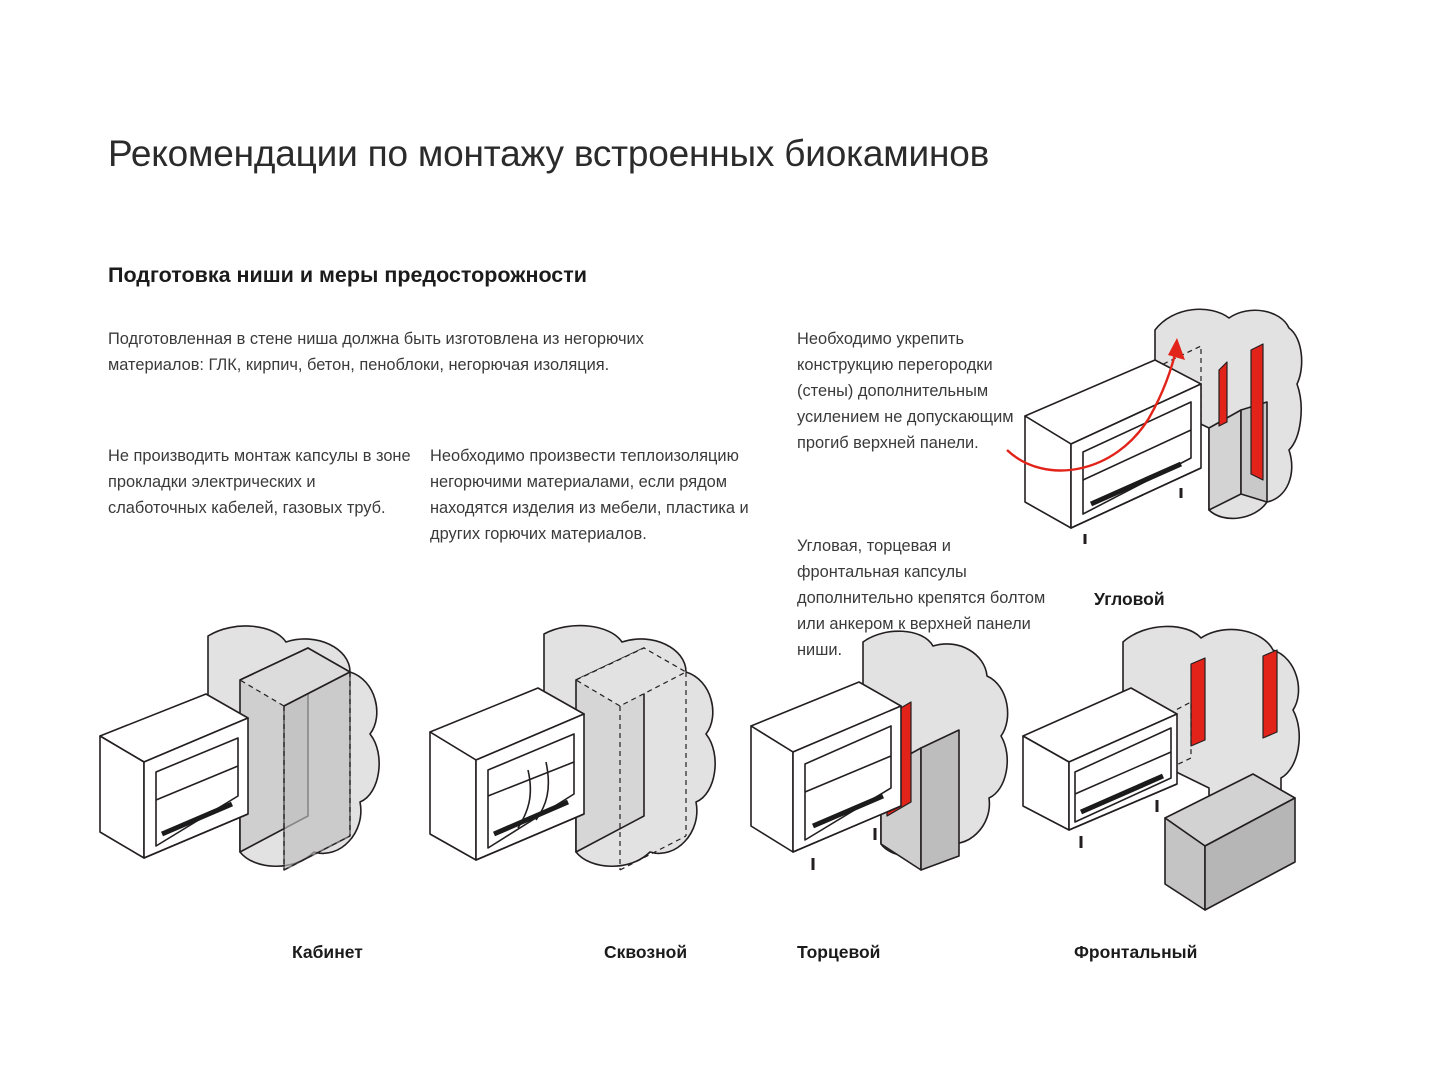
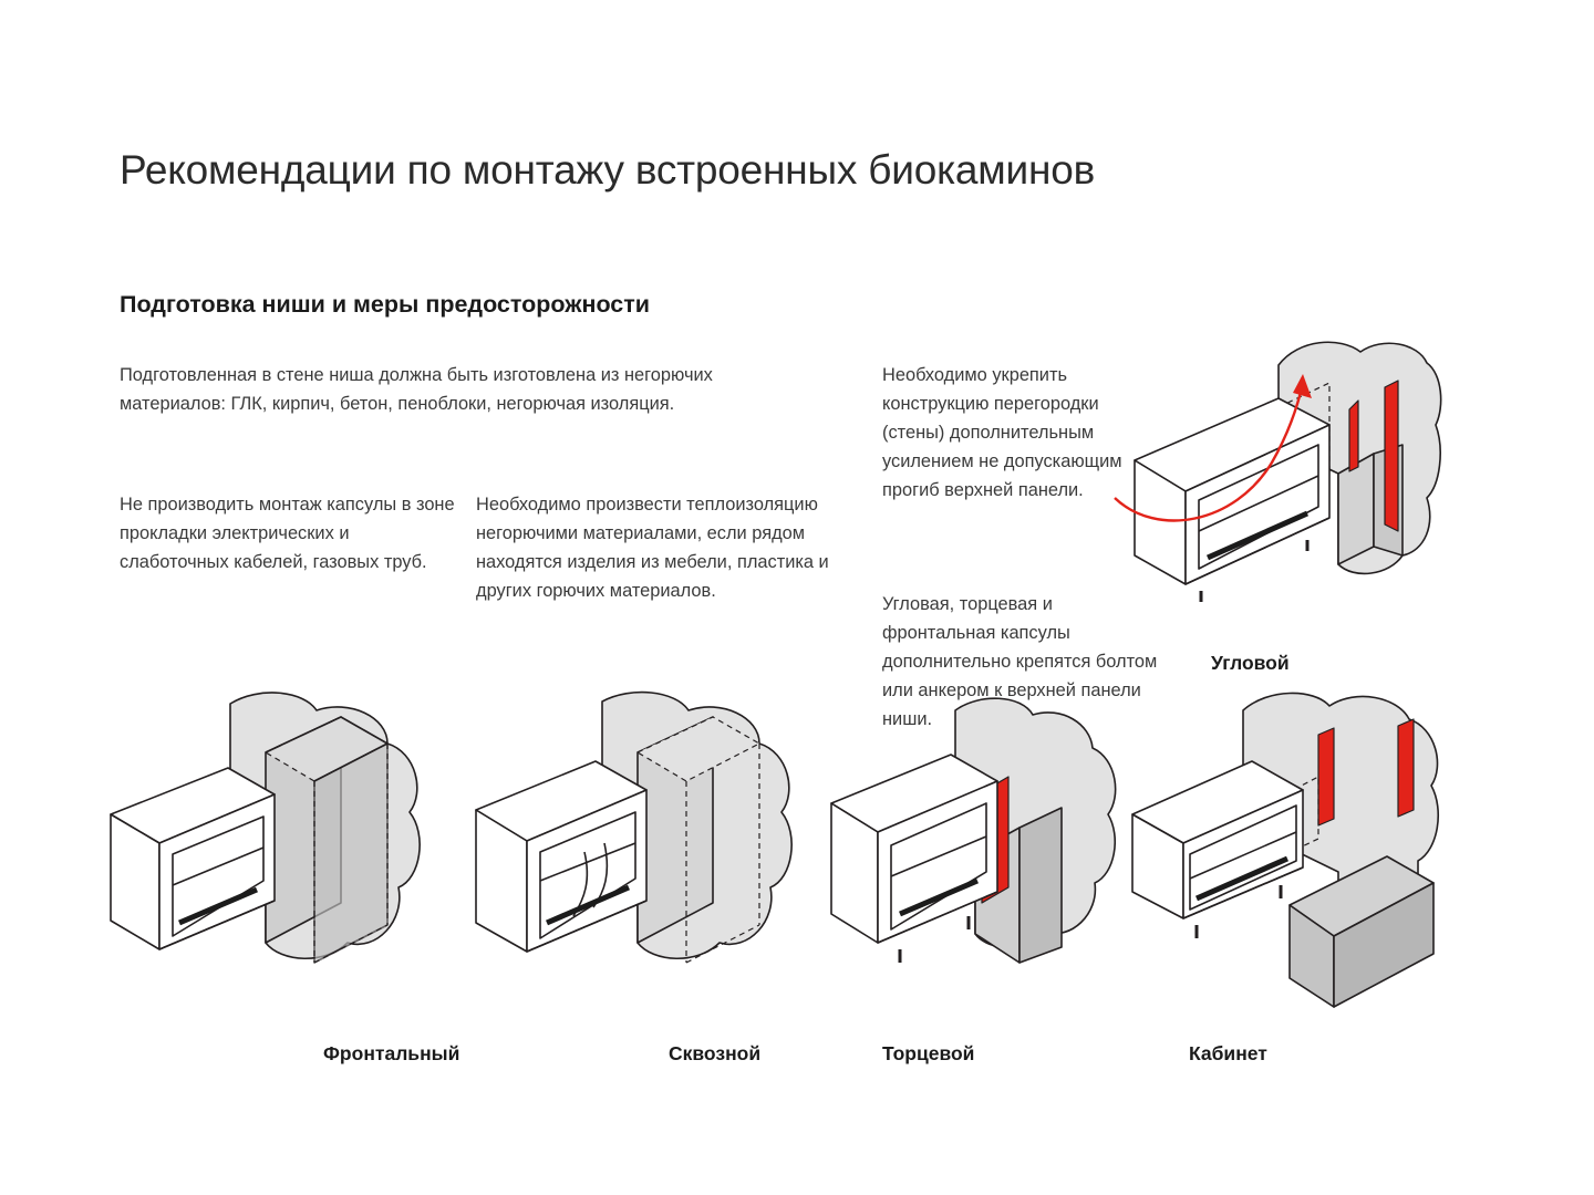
  Рекомендации по монтажу встроенных биокаминов
  Подготовка ниши и меры предосторожности
  Подготовленная в стене ниша должна быть изготовлена из негорючих материалов: ГЛК, кирпич, бетон, пеноблоки, негорючая изоляция.
  Не производить монтаж капсулы в зоне прокладки электрических и слаботочных кабелей, газовых труб.
  Необходимо произвести теплоизоляцию негорючими материалами, если рядом находятся изделия из мебели, пластика и других горючих материалов.
  Необходимо укрепить конструкцию перегородки (стены) дополнительным усилением не допускающим прогиб верхней панели.
  Угловая, торцевая и фронтальная капсулы дополнительно крепятся болтом или анкером к верхней панели ниши.
  Угловой
- Кабинет
+ Фронтальный
  Сквозной
  Торцевой
- Фронтальный
+ Кабинет
